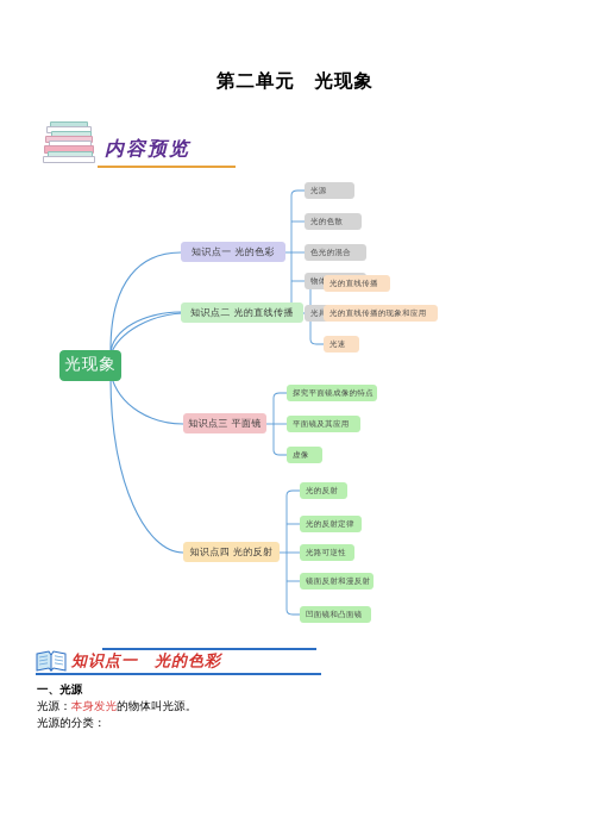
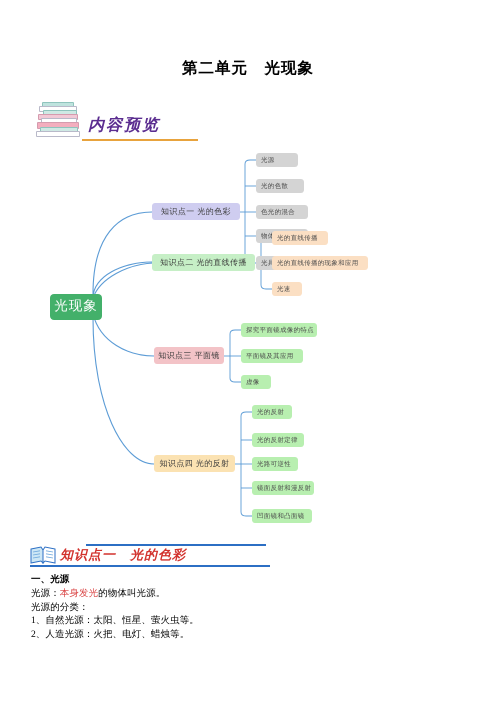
  第二单元 光现象
  内容预览
  光现象
  知识点一 光的色彩
  光源
  光的色散
  色光的混合
  知识点二 光的直线传播
  光的直线传播
  光的直线传播的现象和应用
  光速
  知识点三 平面镜
  探究平面镜成像的特点
  平面镜及其应用
  虚像
  知识点四 光的反射
  光的反射
  光的反射定律
  光路可逆性
  镜面反射和漫反射
  凹面镜和凸面镜
  知识点一 光的色彩
  一、光源
  光源：本身发光的物体叫光源。
  光源的分类：
+ 1、自然光源：太阳、恒星、萤火虫等。
+ 2、人造光源：火把、电灯、蜡烛等。
